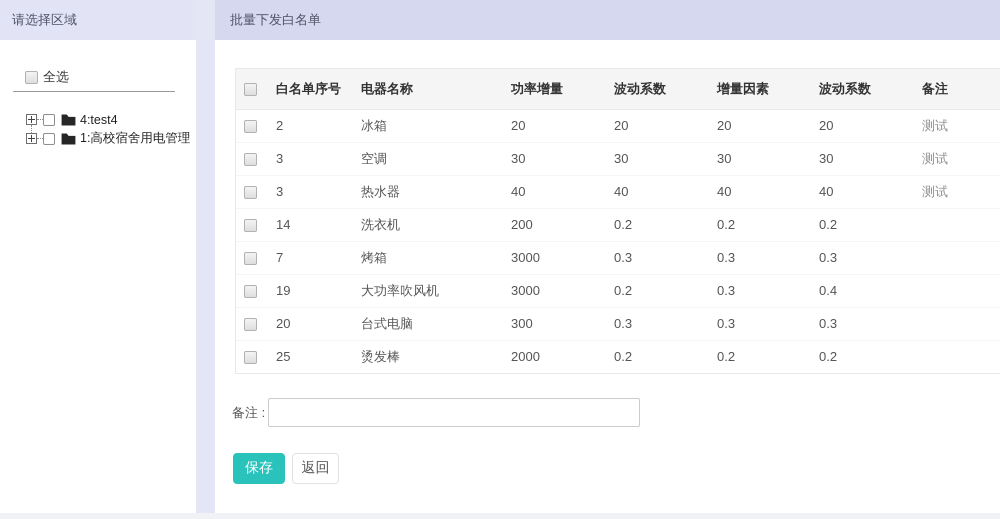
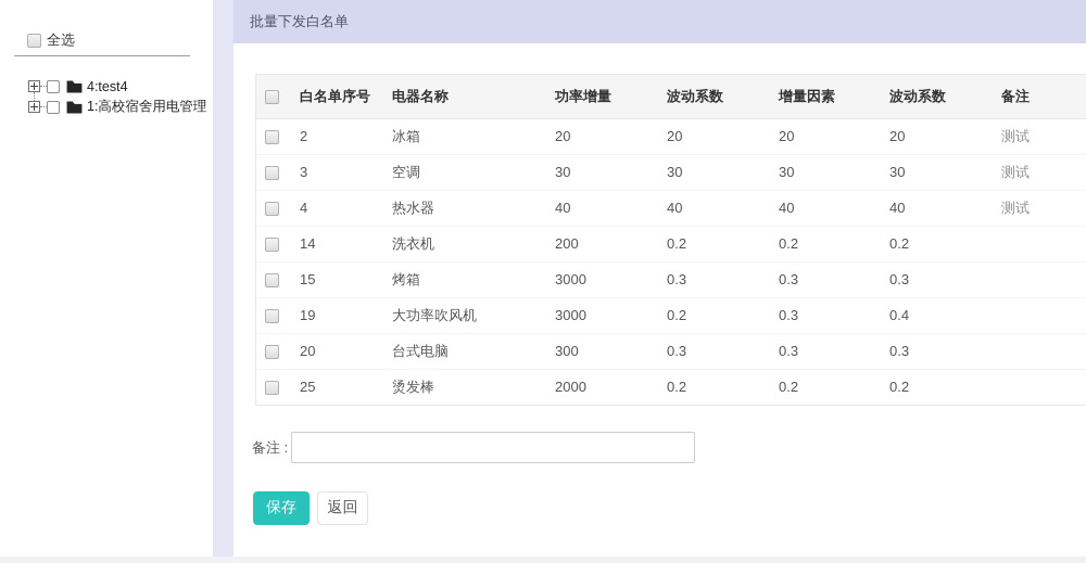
- 请选择区域
  全选
  4:test4
  1:高校宿舍用电管理
  批量下发白名单
  	白名单序号	电器名称	功率增量	波动系数	增量因素	波动系数	备注
  	2	冰箱	20	20	20	20	测试
  	3	空调	30	30	30	30	测试
- 	3	热水器	40	40	40	40	测试
+ 	4	热水器	40	40	40	40	测试
  	14	洗衣机	200	0.2	0.2	0.2
- 	7	烤箱	3000	0.3	0.3	0.3
+ 	15	烤箱	3000	0.3	0.3	0.3
  	19	大功率吹风机	3000	0.2	0.3	0.4
  	20	台式电脑	300	0.3	0.3	0.3
  	25	烫发棒	2000	0.2	0.2	0.2
  备注 :
  保存
  返回
